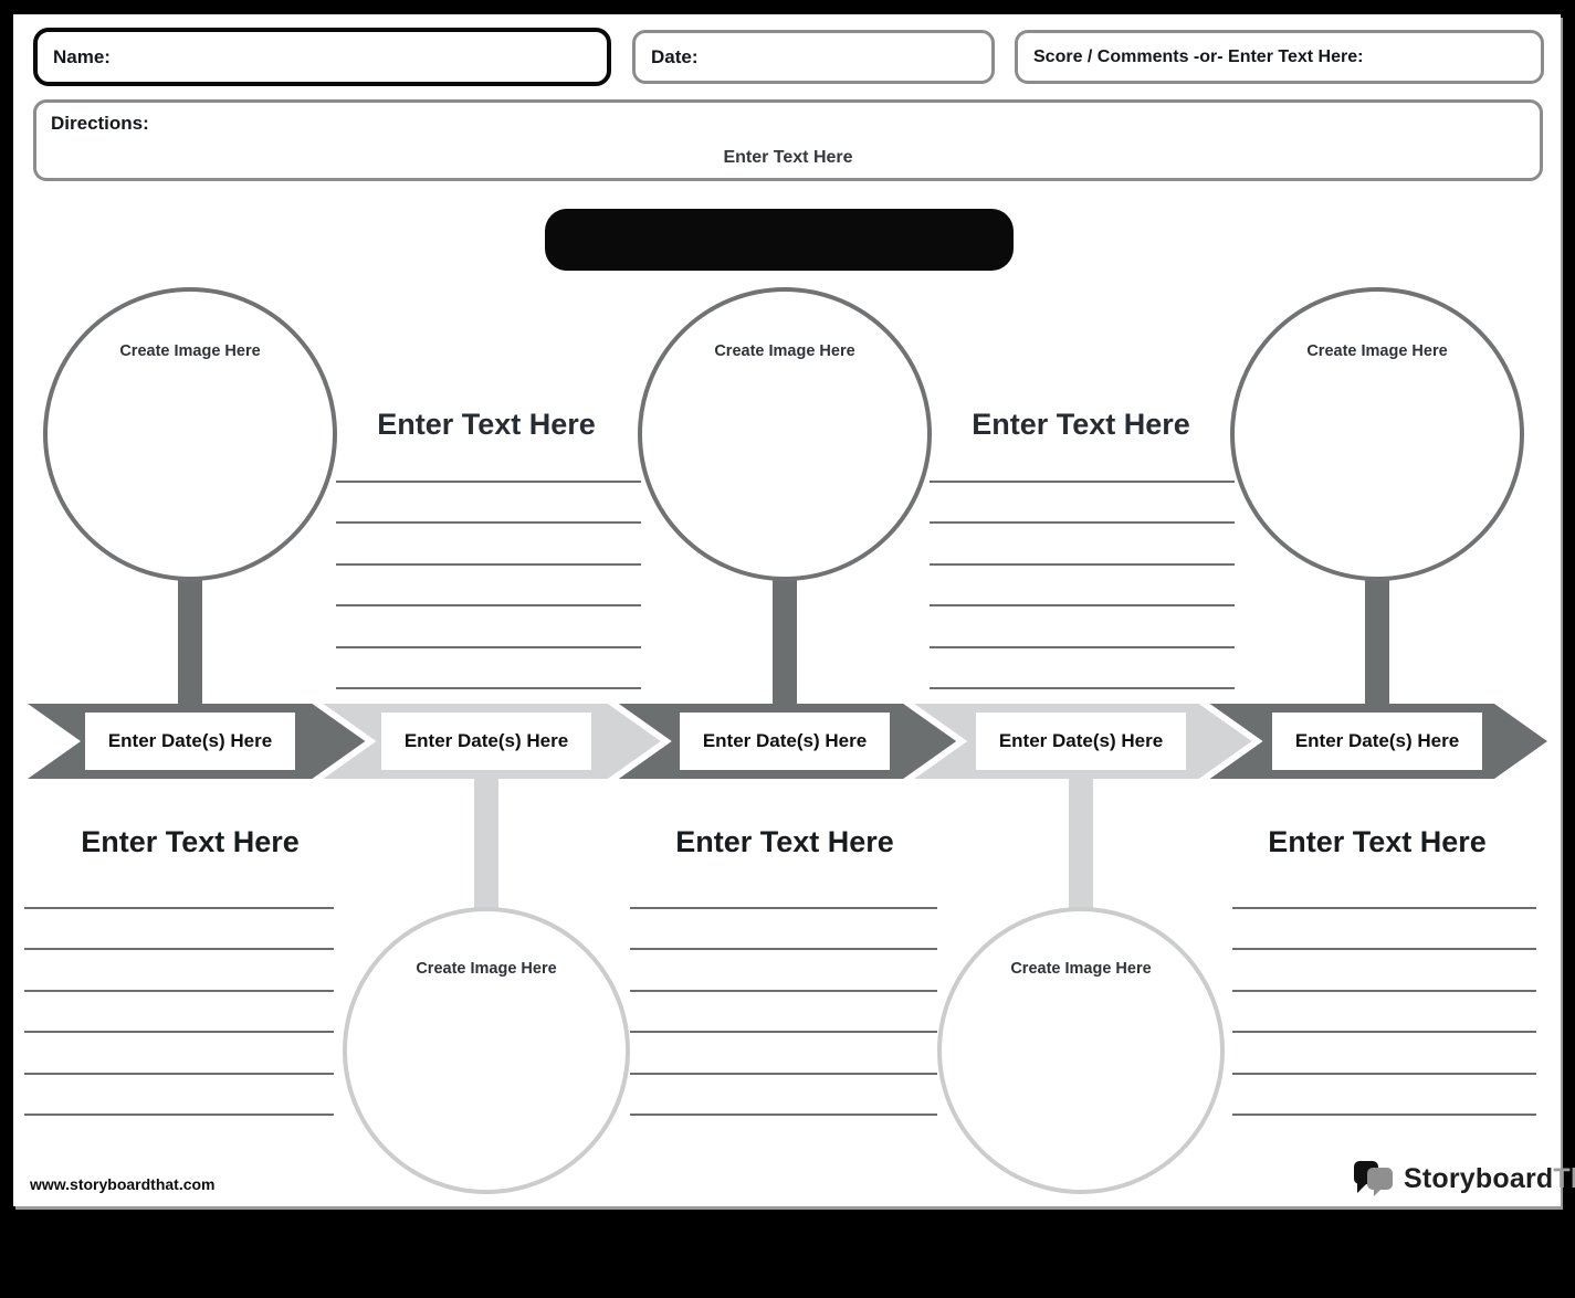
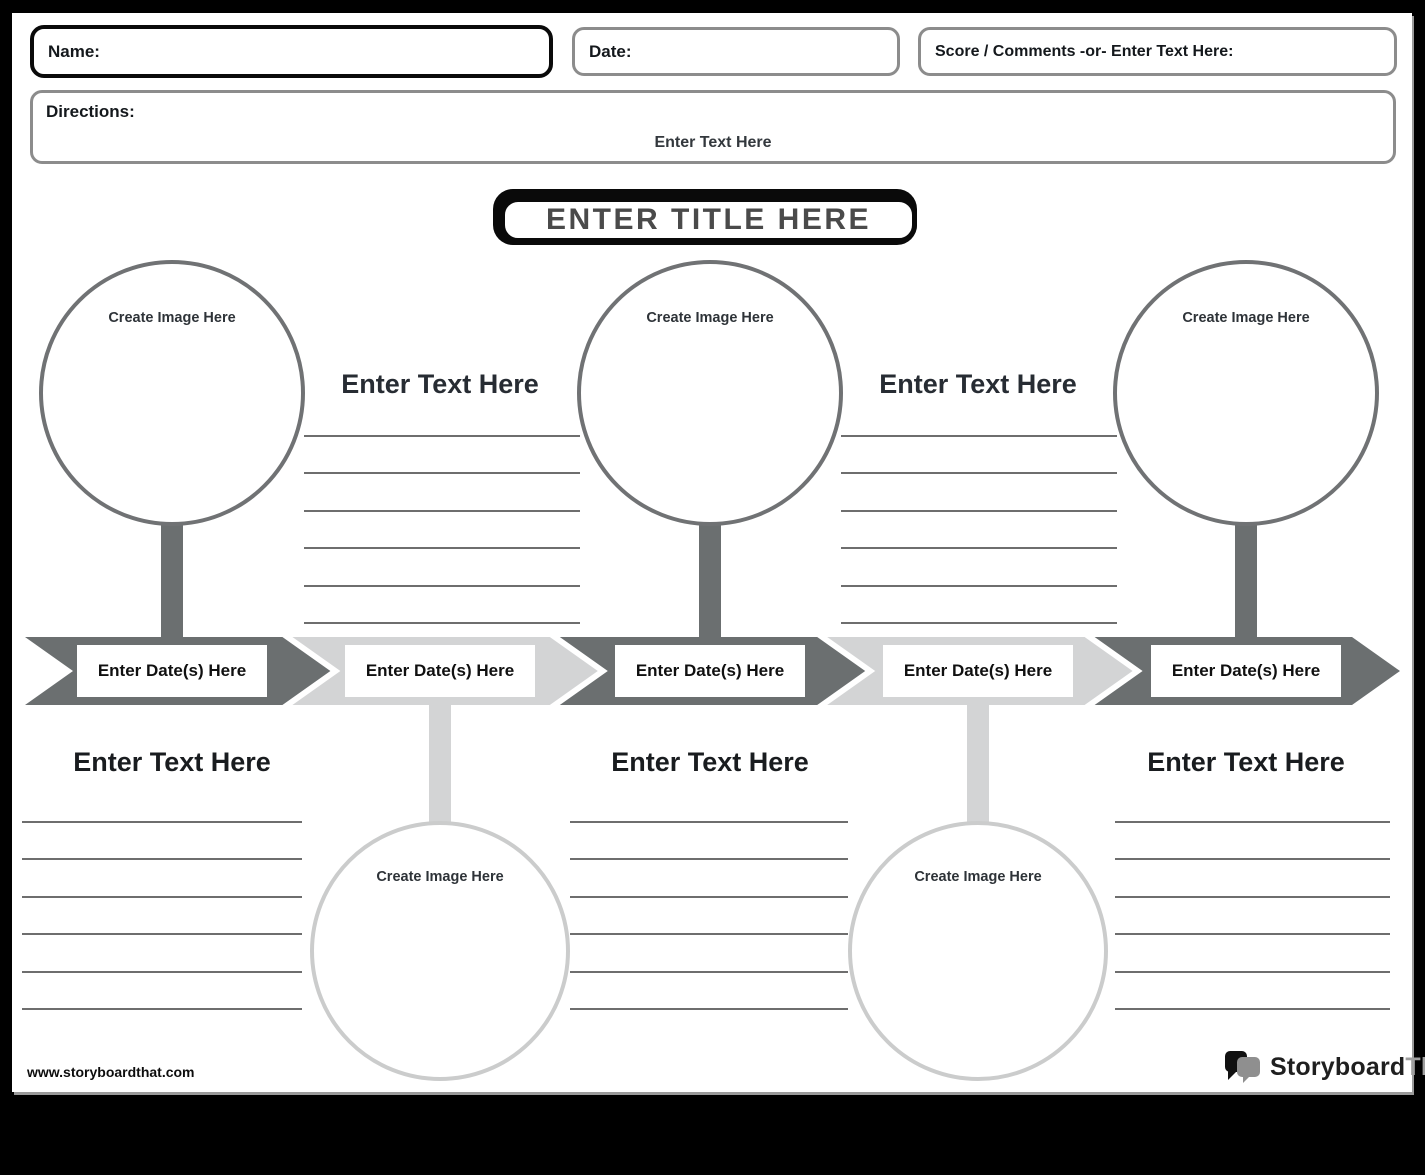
  Name:
  Date:
  Score / Comments -or- Enter Text Here:
  Directions:
  Enter Text Here
+ ENTER TITLE HERE
  Enter Text Here
  Enter Text Here
  Enter Text Here
  Enter Text Here
  Enter Text Here
  Enter Date(s) Here
  Enter Date(s) Here
  Enter Date(s) Here
  Enter Date(s) Here
  Enter Date(s) Here
  Create Image Here
  Create Image Here
  Create Image Here
  Create Image Here
  Create Image Here
  www.storyboardthat.com
  StoryboardT
